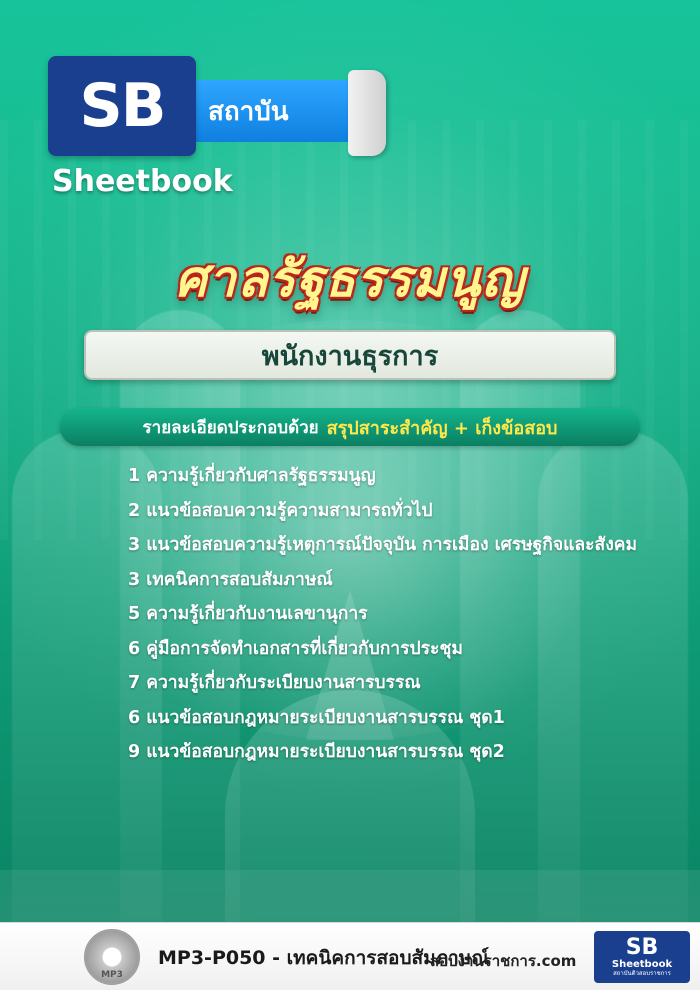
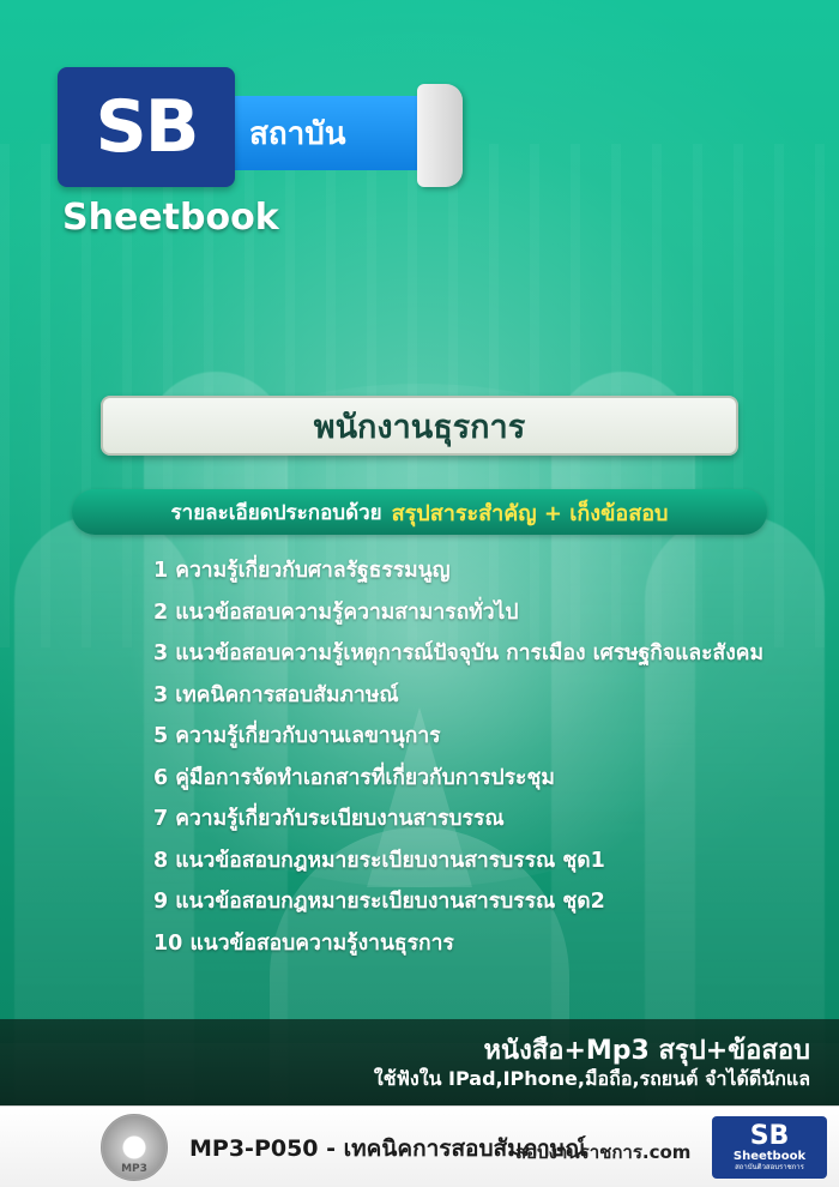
  สถาบัน
  SB
  Sheetbook
- ศาลรัฐธรรมนูญ
  พนักงานธุรการ
  รายละเอียดประกอบด้วย
  สรุปสาระสำคัญ + เก็งข้อสอบ
  1 ความรู้เกี่ยวกับศาลรัฐธรรมนูญ
  2 แนวข้อสอบความรู้ความสามารถทั่วไป
  3 แนวข้อสอบความรู้เหตุการณ์ปัจจุบัน การเมือง เศรษฐกิจและสังคม
  3 เทคนิคการสอบสัมภาษณ์
  5 ความรู้เกี่ยวกับงานเลขานุการ
  6 คู่มือการจัดทำเอกสารที่เกี่ยวกับการประชุม
  7 ความรู้เกี่ยวกับระเบียบงานสารบรรณ
- 6 แนวข้อสอบกฎหมายระเบียบงานสารบรรณ ชุด1
+ 8 แนวข้อสอบกฎหมายระเบียบงานสารบรรณ ชุด1
  9 แนวข้อสอบกฎหมายระเบียบงานสารบรรณ ชุด2
+ 10 แนวข้อสอบความรู้งานธุรการ
+ หนังสือ+Mp3 สรุป+ข้อสอบ
+ ใช้ฟังใน IPad,IPhone,มือถือ,รถยนต์ จำได้ดีนักแล
  MP3
  MP3-P050 - เทคนิคการสอบสัมภาษณ์
  สอบงานราชการ.com
  SB
  Sheetbook
